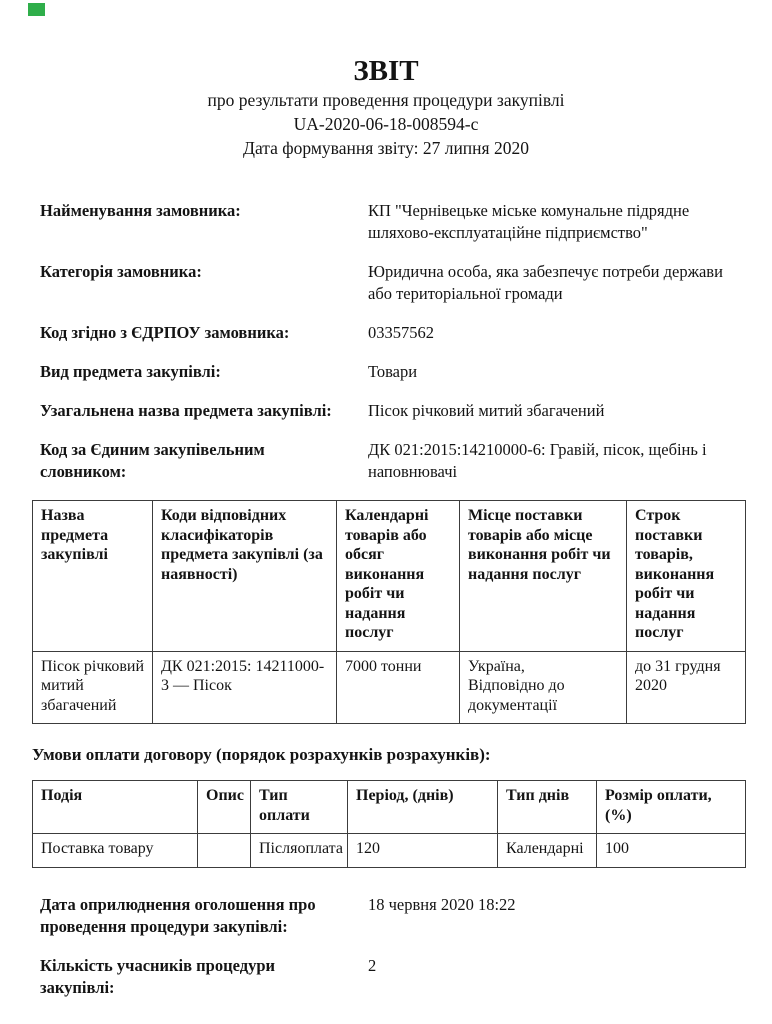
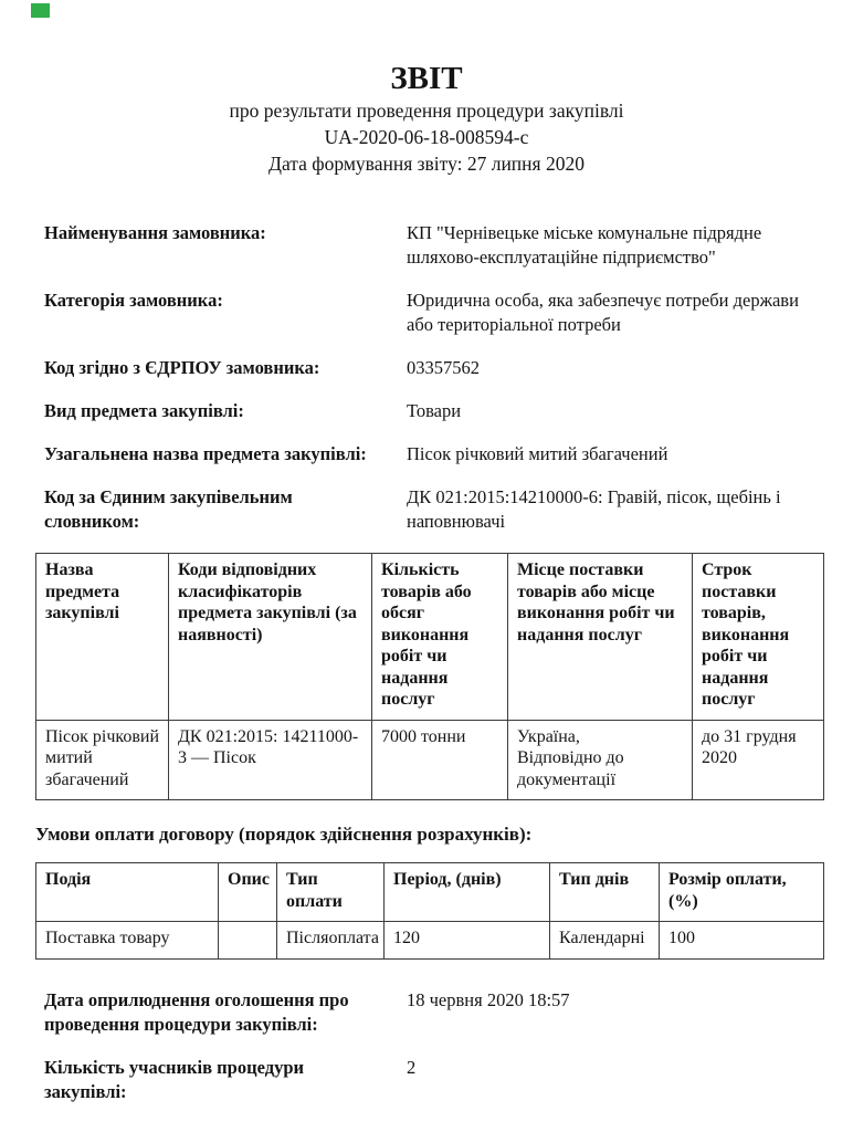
  ЗВІТ
  про результати проведення процедури закупівлі
  UA-2020-06-18-008594-c
  Дата формування звіту: 27 липня 2020
  Найменування замовника:
  КП "Чернівецьке міське комунальне підрядне шляхово-експлуатаційне підприємство"
  Категорія замовника:
- Юридична особа, яка забезпечує потреби держави або територіальної громади
+ Юридична особа, яка забезпечує потреби держави або територіальної потреби
  Код згідно з ЄДРПОУ замовника:
  03357562
  Вид предмета закупівлі:
  Товари
  Узагальнена назва предмета закупівлі:
  Пісок річковий митий збагачений
  Код за Єдиним закупівельним словником:
  ДК 021:2015:14210000-6: Гравій, пісок, щебінь і наповнювачі
- Назва предмета закупівлі	Коди відповідних класифікаторів предмета закупівлі (за наявності)	Календарні товарів або обсяг виконання робіт чи надання послуг	Місце поставки товарів або місце виконання робіт чи надання послуг	Строк поставки товарів, виконання робіт чи надання послуг
+ Назва предмета закупівлі	Коди відповідних класифікаторів предмета закупівлі (за наявності)	Кількість товарів або обсяг виконання робіт чи надання послуг	Місце поставки товарів або місце виконання робіт чи надання послуг	Строк поставки товарів, виконання робіт чи надання послуг
  Пісок річковий митий збагачений	ДК 021:2015: 14211000-3 — Пісок	7000 тонни	Україна, Відповідно до документації	до 31 грудня 2020
- Умови оплати договору (порядок розрахунків розрахунків):
+ Умови оплати договору (порядок здійснення розрахунків):
  Подія	Опис	Тип оплати	Період, (днів)	Тип днів	Розмір оплати, (%)
  Поставка товару		Післяоплата	120	Календарні	100
  Дата оприлюднення оголошення про проведення процедури закупівлі:
- 18 червня 2020 18:22
+ 18 червня 2020 18:57
  Кількість учасників процедури закупівлі:
  2
